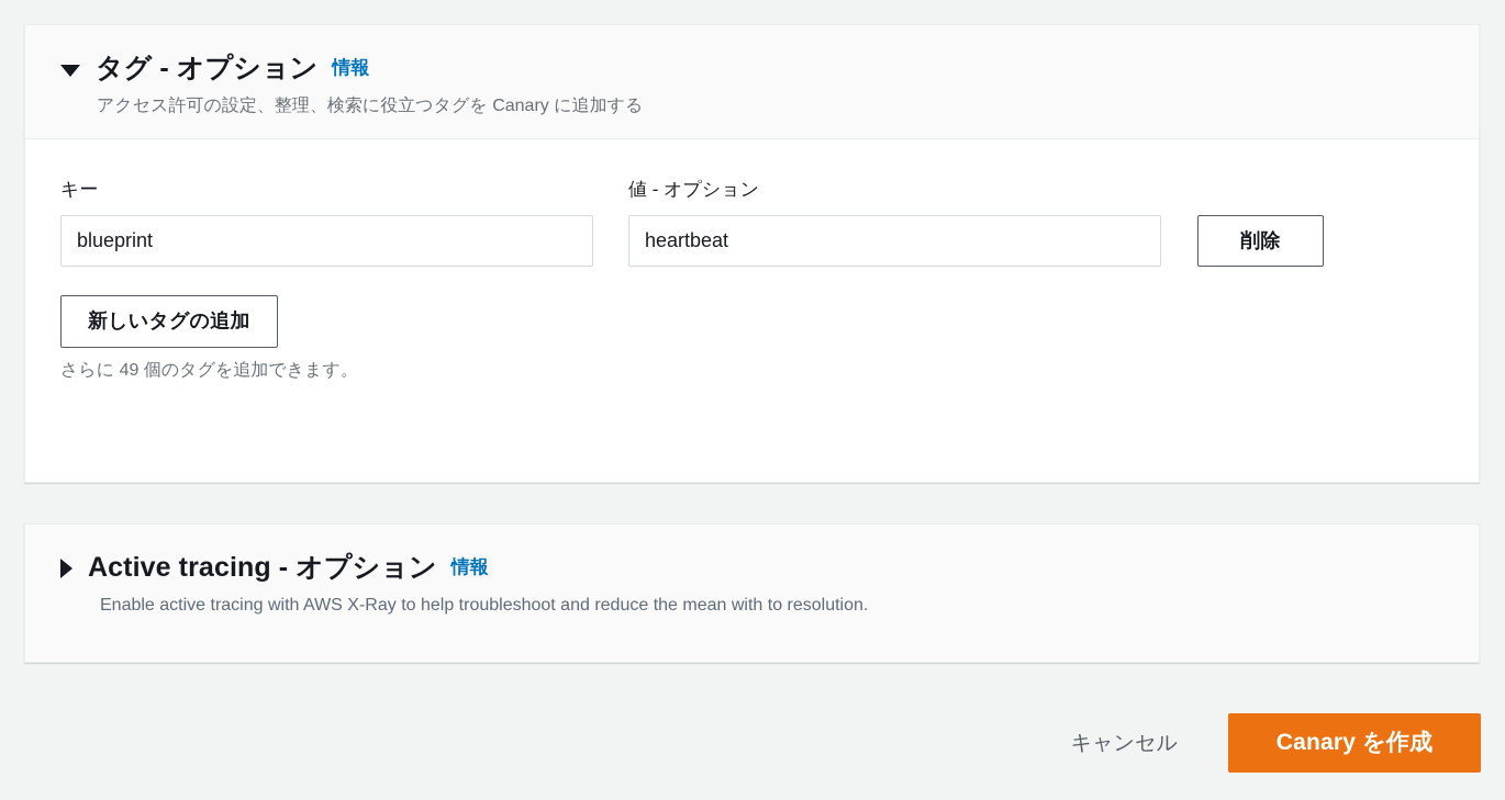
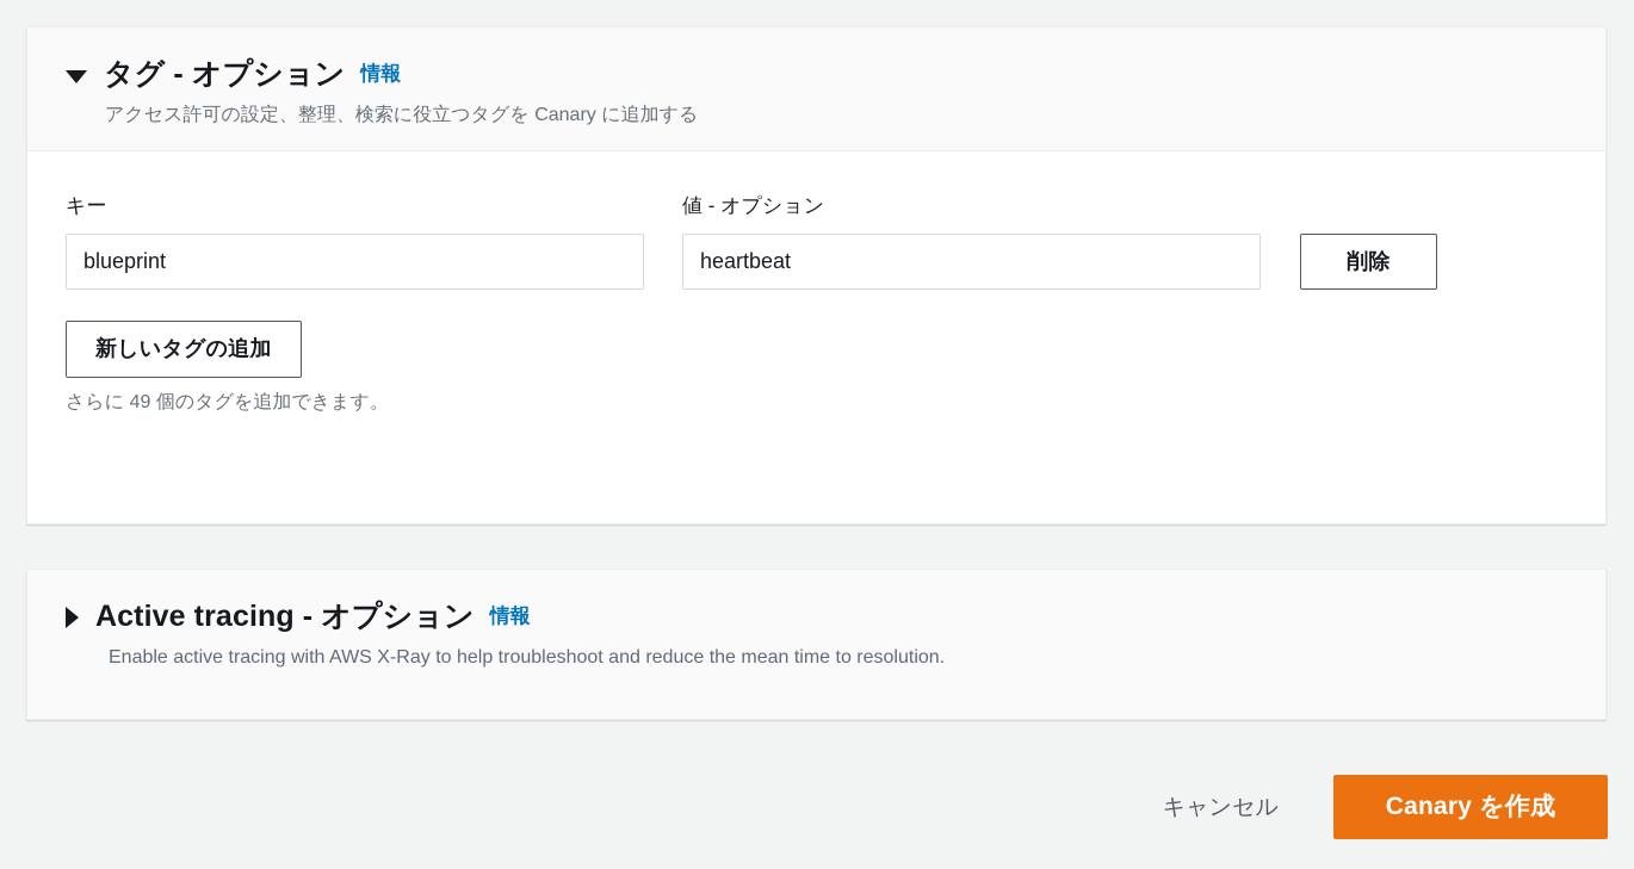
  タグ - オプション
  情報
  アクセス許可の設定、整理、検索に役立つタグを Canary に追加する
  キー
  値 - オプション
  blueprint
  heartbeat
  削除
  新しいタグの追加
  さらに 49 個のタグを追加できます。
  Active tracing - オプション
  情報
- Enable active tracing with AWS X-Ray to help troubleshoot and reduce the mean with to resolution.
+ Enable active tracing with AWS X-Ray to help troubleshoot and reduce the mean time to resolution.
  キャンセル
  Canary を作成
